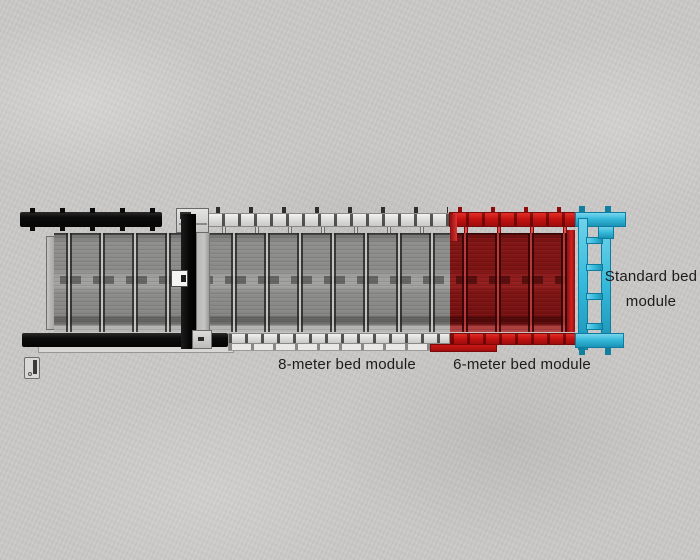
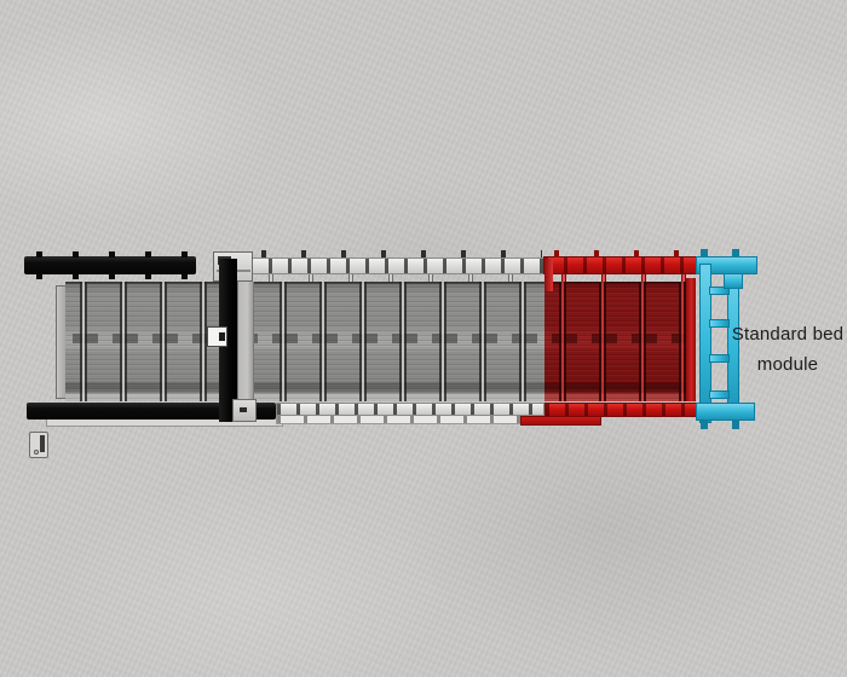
  Standard bed module
- 8-meter bed module
- 6-meter bed module
